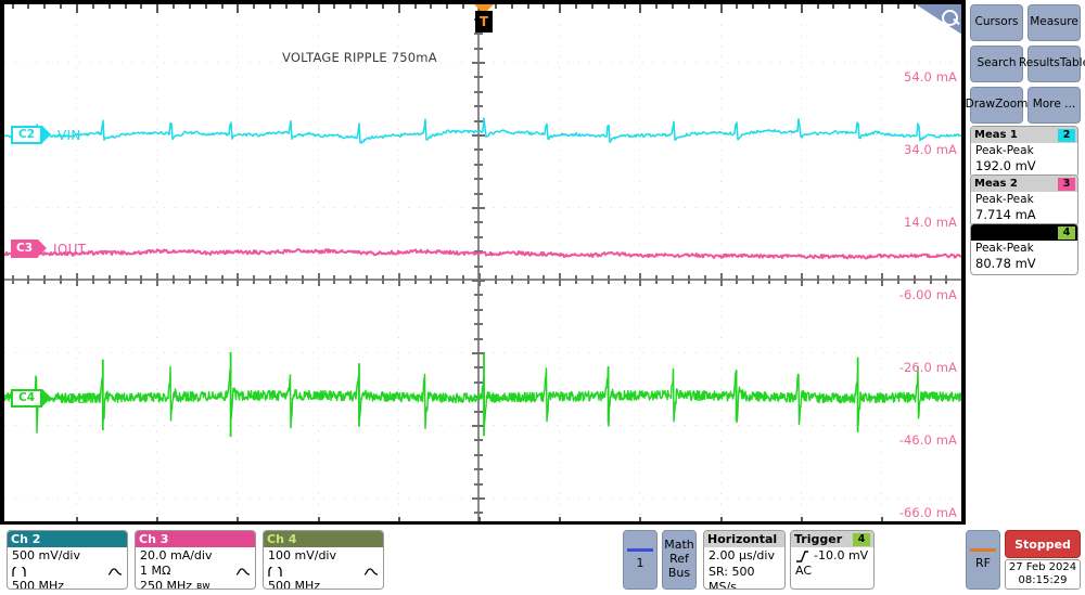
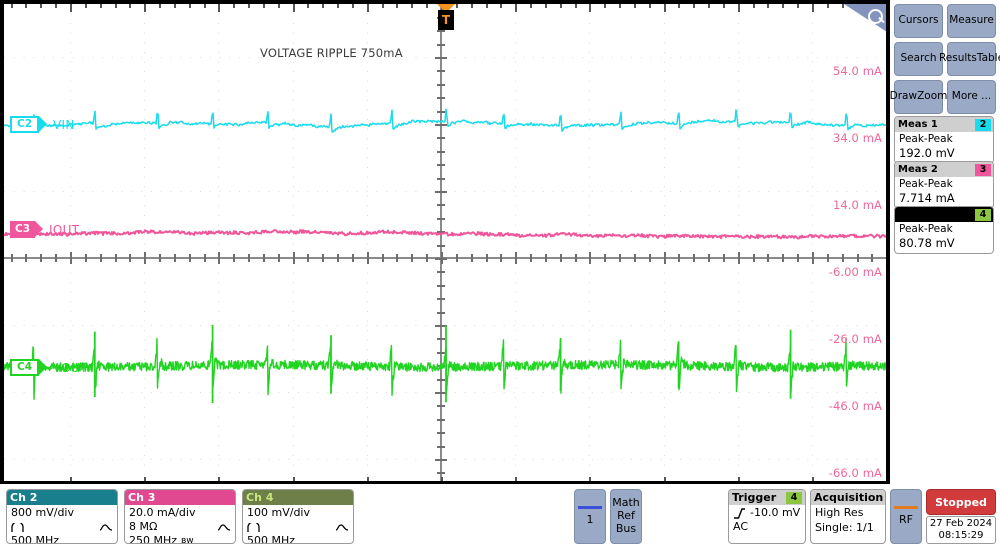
  VOLTAGE RIPPLE 750mA
  54.0 mA
  34.0 mA
  14.0 mA
  -6.00 mA
  -26.0 mA
  -46.0 mA
  -66.0 mA
  C2
  VIN
  C3
  IOUT
  C4
  VOUT
  T
  Cursors
  Measure
  Search
  Results
  Tabl
  Draw
  Zoom
  More ...
  Meas 1
  2
  Peak-Peak
  192.0 mV
  Meas 2
  3
  Peak-Peak
  7.714 mA
  4
  Peak-Peak
  80.78 mV
  Ch 2
- 500 mV/div
+ 800 mV/div
  500 MHz
  Ch 3
  20.0 mA/div
- 1 MΩ
+ 8 MΩ
  250 MHz
  ʙᴡ
  Ch 4
  100 mV/div
  500 MHz
  1
  Math
  Ref
  Bus
- Horizontal
- 2.00 µs/div
- SR: 500 MS/s
  Trigger
  4
  -10.0 mV
  AC
+ Acquisition
+ High Res
+ Single: 1/1
  RF
  Stopped
  27 Feb 2024
  08:15:29
